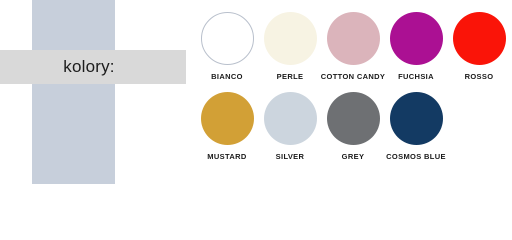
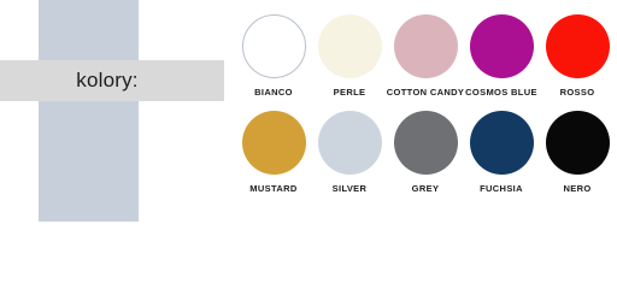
  kolory:
  BIANCO
  PERLE
  COTTON CANDY
- FUCHSIA
+ COSMOS BLUE
  ROSSO
  MUSTARD
  SILVER
  GREY
- COSMOS BLUE
+ FUCHSIA
+ NERO
